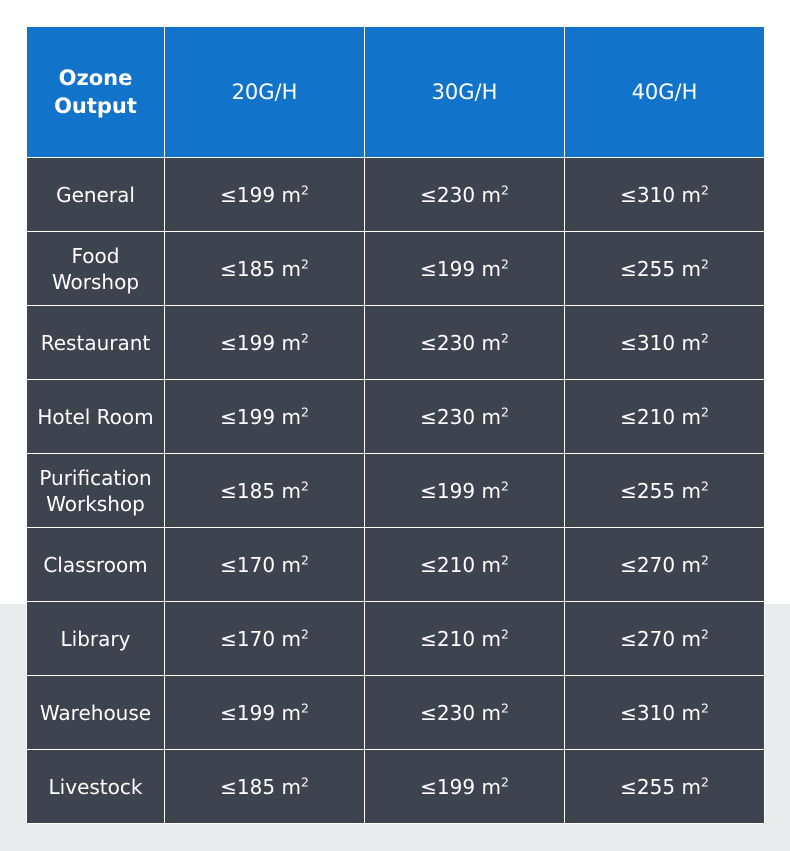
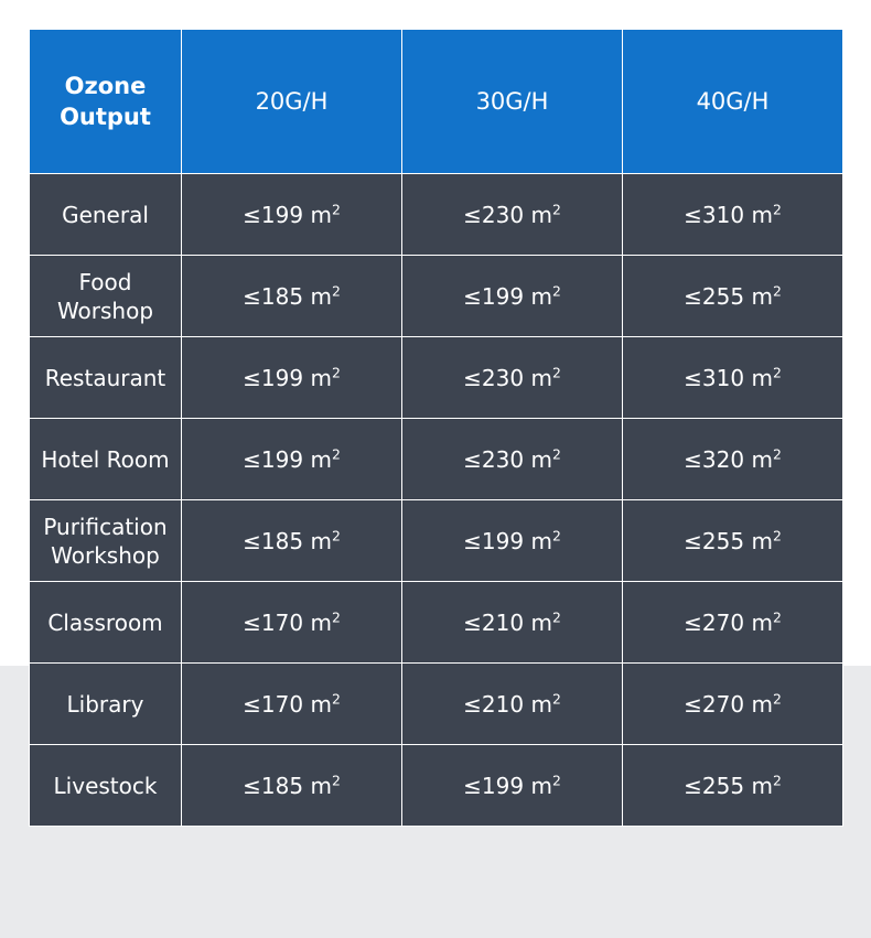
  Ozone Output	20G/H	30G/H	40G/H
  General	≤199 m2	≤230 m2	≤310 m2
  Food Worshop	≤185 m2	≤199 m2	≤255 m2
  Restaurant	≤199 m2	≤230 m2	≤310 m2
- Hotel Room	≤199 m2	≤230 m2	≤210 m2
+ Hotel Room	≤199 m2	≤230 m2	≤320 m2
  Purification Workshop	≤185 m2	≤199 m2	≤255 m2
  Classroom	≤170 m2	≤210 m2	≤270 m2
  Library	≤170 m2	≤210 m2	≤270 m2
- Warehouse	≤199 m2	≤230 m2	≤310 m2
  Livestock	≤185 m2	≤199 m2	≤255 m2
